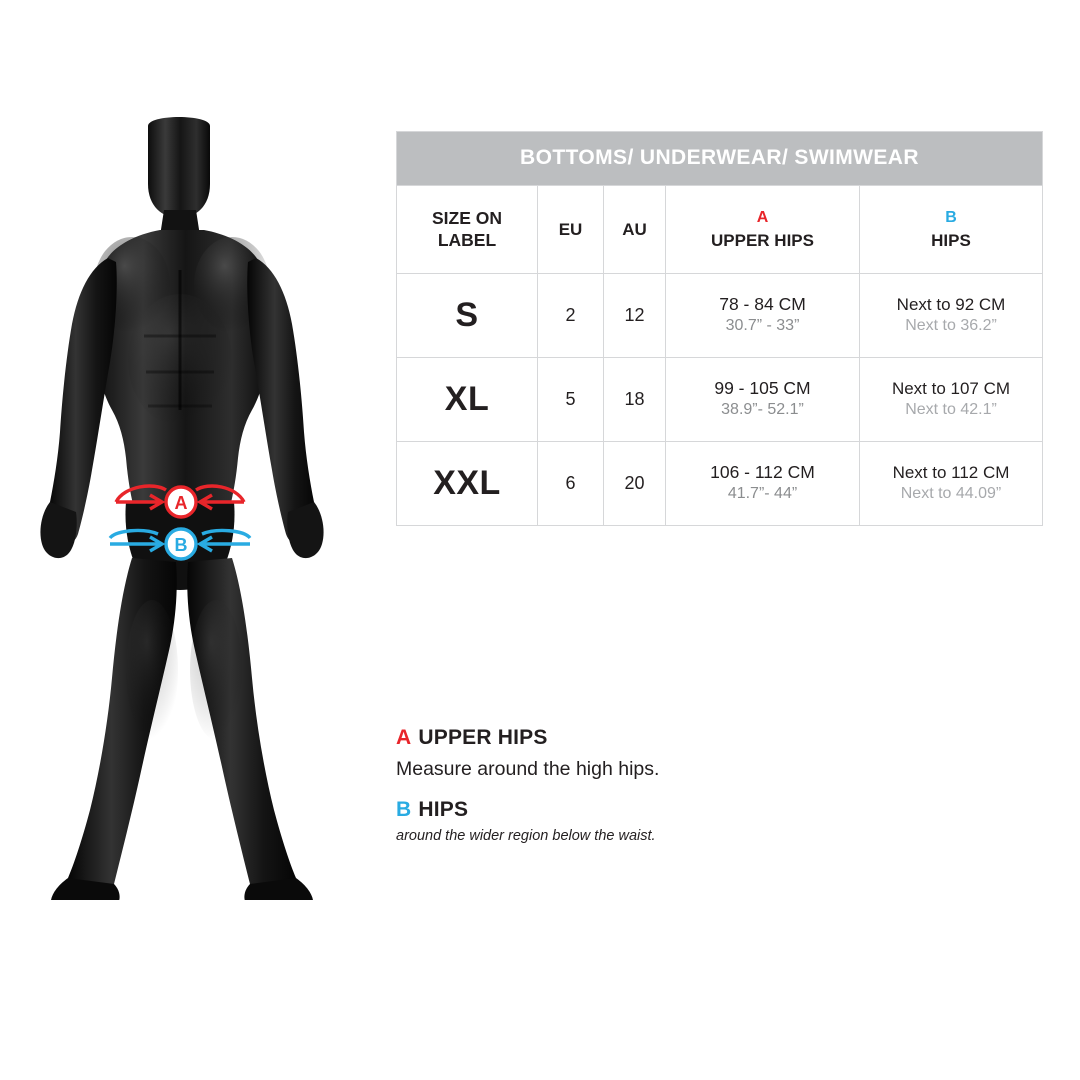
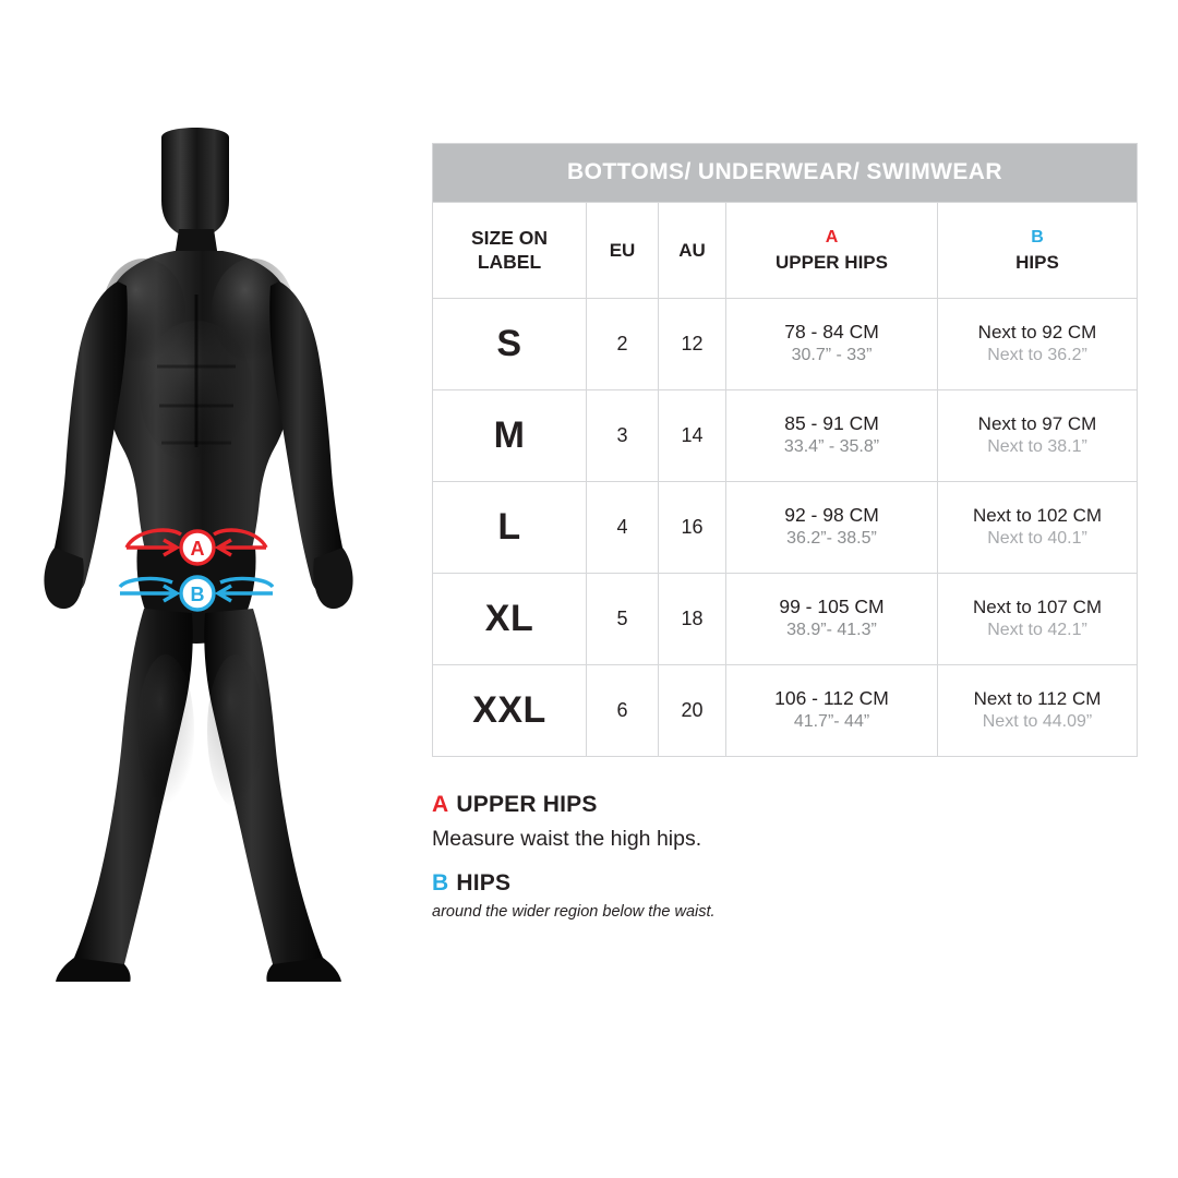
  A
  B
  BOTTOMS/ UNDERWEAR/ SWIMWEAR
  SIZE ON LABEL	EU	AU	A UPPER HIPS	B HIPS
  S	2	12	78 - 84 CM 30.7” - 33”	Next to 92 CM Next to 36.2”
+ M	3	14	85 - 91 CM 33.4” - 35.8”	Next to 97 CM Next to 38.1”
+ L	4	16	92 - 98 CM 36.2”- 38.5”	Next to 102 CM Next to 40.1”
- XL	5	18	99 - 105 CM 38.9”- 52.1”	Next to 107 CM Next to 42.1”
+ XL	5	18	99 - 105 CM 38.9”- 41.3”	Next to 107 CM Next to 42.1”
  XXL	6	20	106 - 112 CM 41.7”- 44”	Next to 112 CM Next to 44.09”
  A UPPER HIPS
- Measure around the high hips.
+ Measure waist the high hips.
  B HIPS
  around the wider region below the waist.
